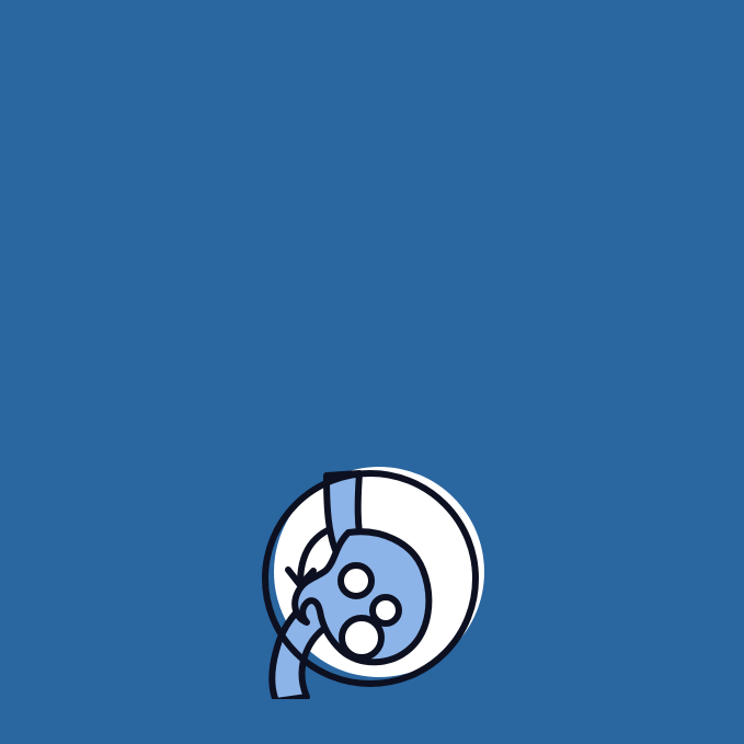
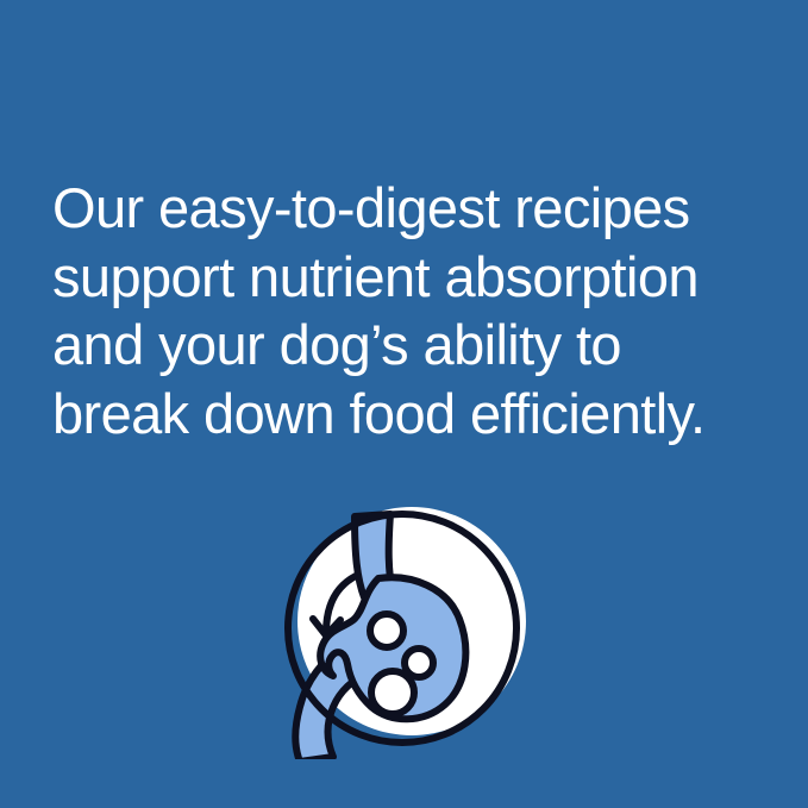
+ Our easy-to-digest recipes
+ support nutrient absorption
+ and your dog’s ability to
+ break down food efficiently.
